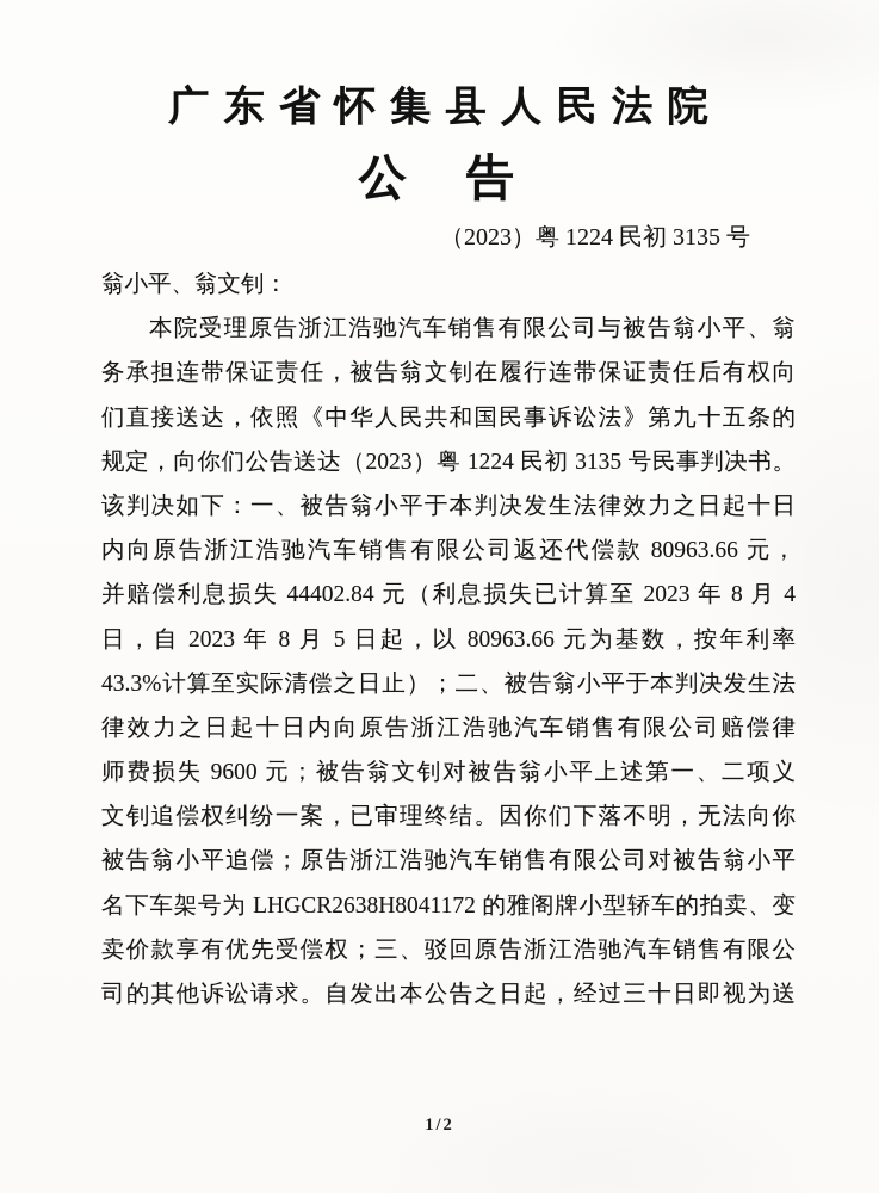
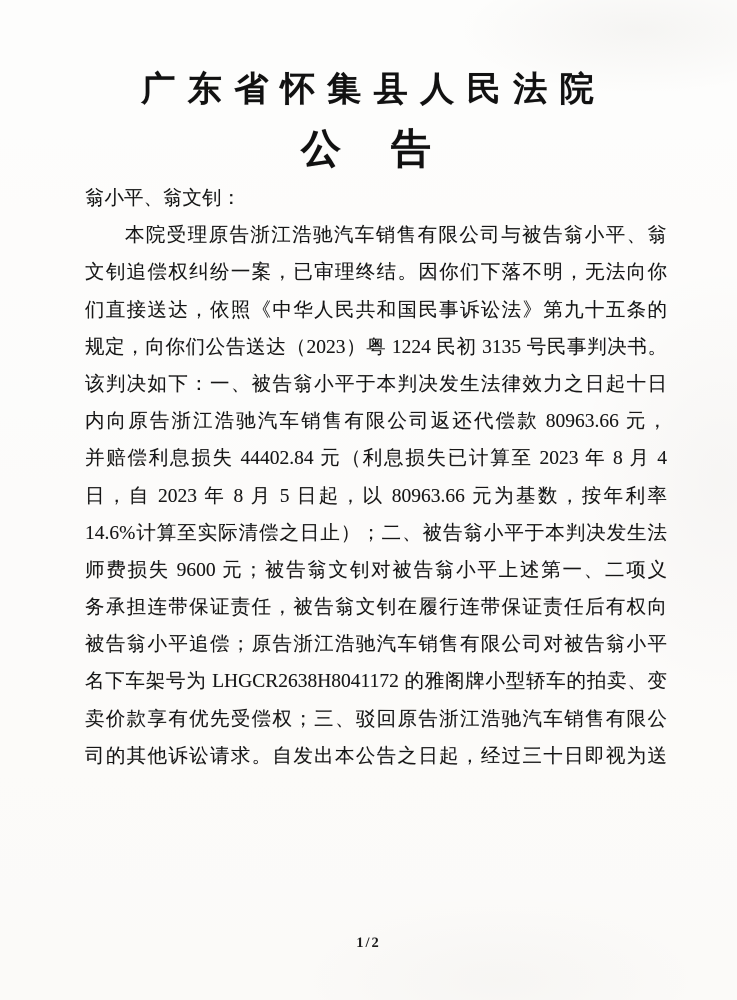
  广 东 省 怀 集 县 人 民 法 院
  公 告
- （2023）粤 1224 民初 3135 号
  翁小平、翁文钊：
  本院受理原告浙江浩驰汽车销售有限公司与被告翁小平、翁
- 务承担连带保证责任，被告翁文钊在履行连带保证责任后有权向
+ 文钊追偿权纠纷一案，已审理终结。因你们下落不明，无法向你
  们直接送达，依照《中华人民共和国民事诉讼法》第九十五条的
  规定，向你们公告送达（2023）粤 1224 民初 3135 号民事判决书。
  该判决如下：一、被告翁小平于本判决发生法律效力之日起十日
  内向原告浙江浩驰汽车销售有限公司返还代偿款 80963.66 元，
  并赔偿利息损失 44402.84 元（利息损失已计算至 2023 年 8 月 4
  日，自 2023 年 8 月 5 日起，以 80963.66 元为基数，按年利率
- 43.3%计算至实际清偿之日止）；二、被告翁小平于本判决发生法
+ 14.6%计算至实际清偿之日止）；二、被告翁小平于本判决发生法
- 律效力之日起十日内向原告浙江浩驰汽车销售有限公司赔偿律
  师费损失 9600 元；被告翁文钊对被告翁小平上述第一、二项义
- 文钊追偿权纠纷一案，已审理终结。因你们下落不明，无法向你
+ 务承担连带保证责任，被告翁文钊在履行连带保证责任后有权向
  被告翁小平追偿；原告浙江浩驰汽车销售有限公司对被告翁小平
  名下车架号为 LHGCR2638H8041172 的雅阁牌小型轿车的拍卖、变
  卖价款享有优先受偿权；三、驳回原告浙江浩驰汽车销售有限公
  司的其他诉讼请求。自发出本公告之日起，经过三十日即视为送
  1/2
